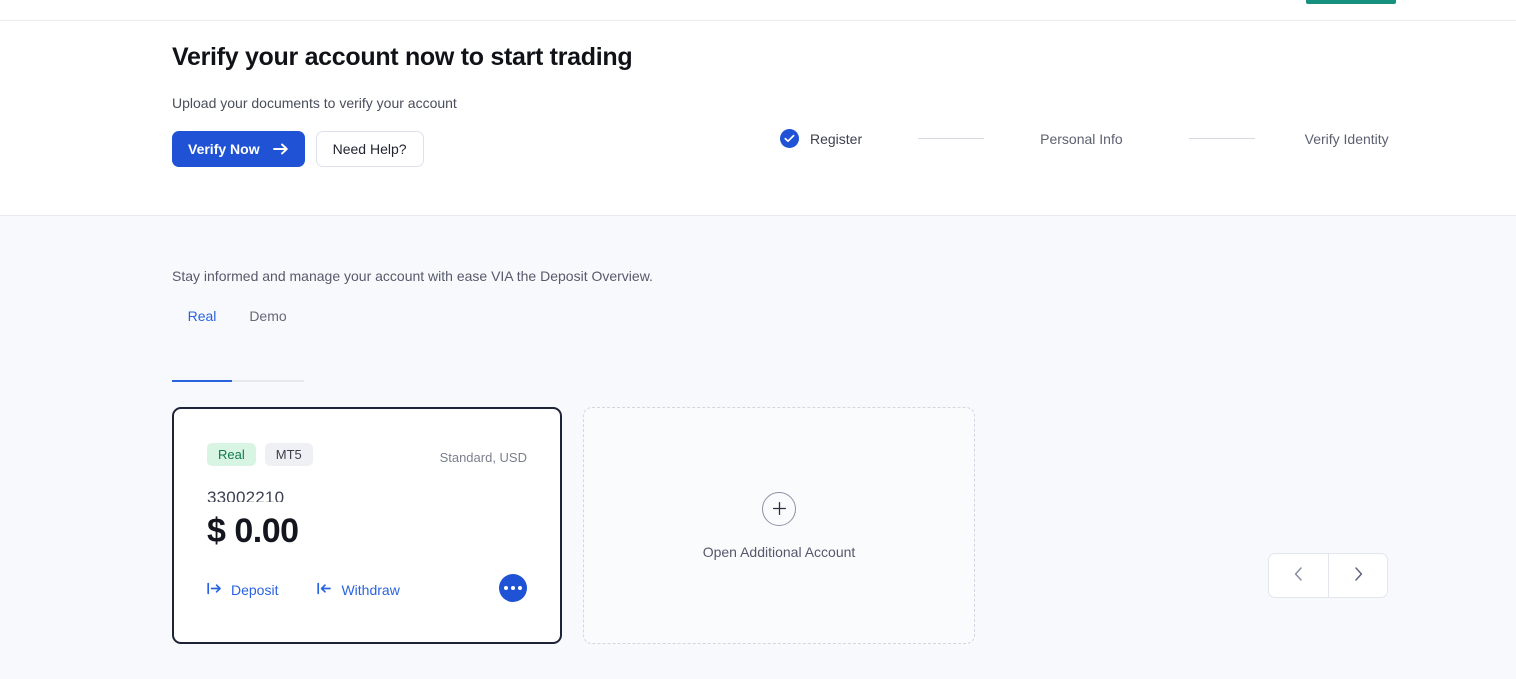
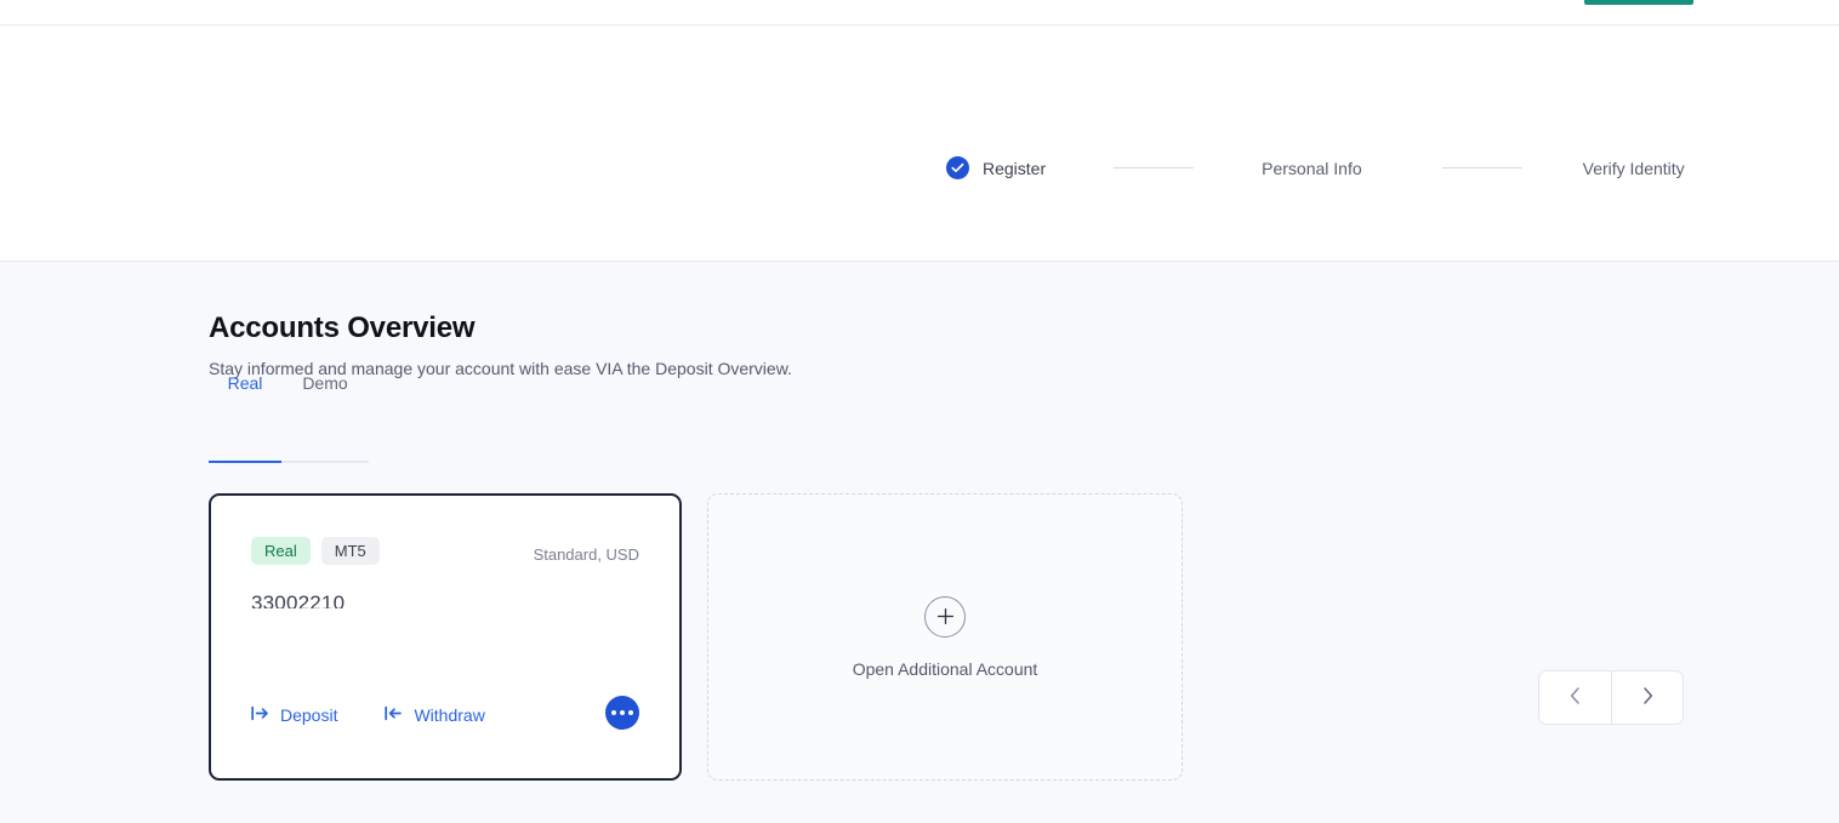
- Verify your account now to start trading
- Upload your documents to verify your account
- Verify Now
- Need Help?
  Register
  Personal Info
  Verify Identity
+ Accounts Overview
  Stay informed and manage your account with ease VIA the Deposit Overview.
  Real
  Demo
  Real
  MT5
  Standard, USD
  33002210
- $ 0.00
  Deposit
  Withdraw
  Open Additional Account
